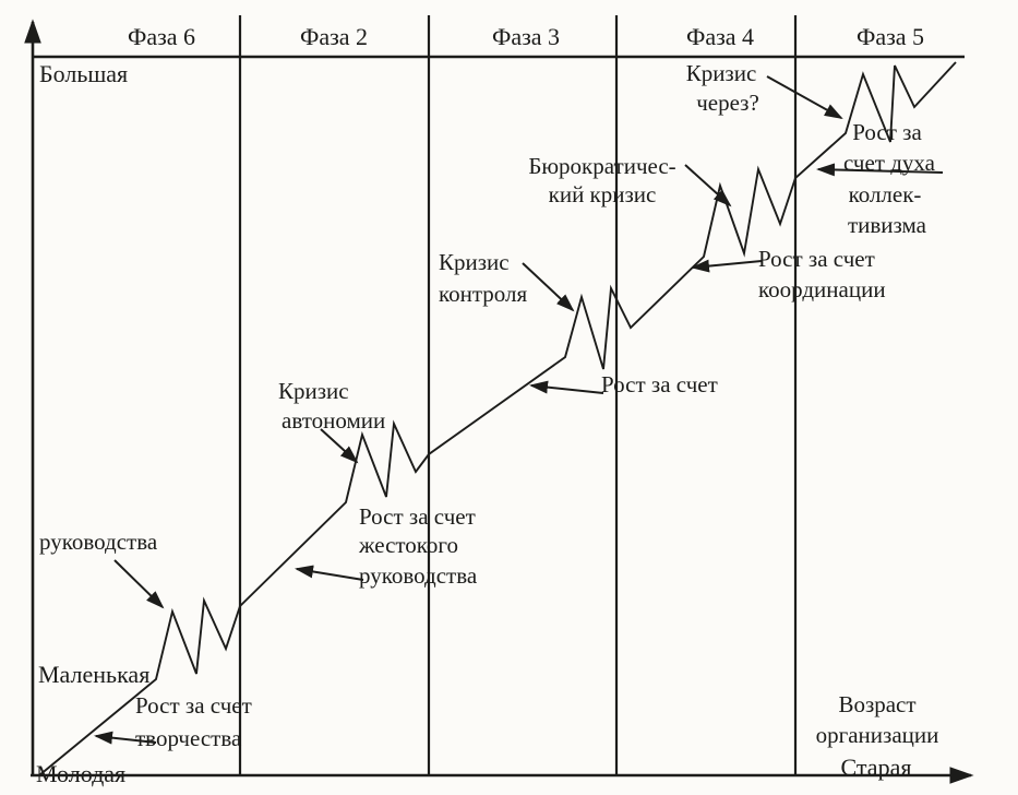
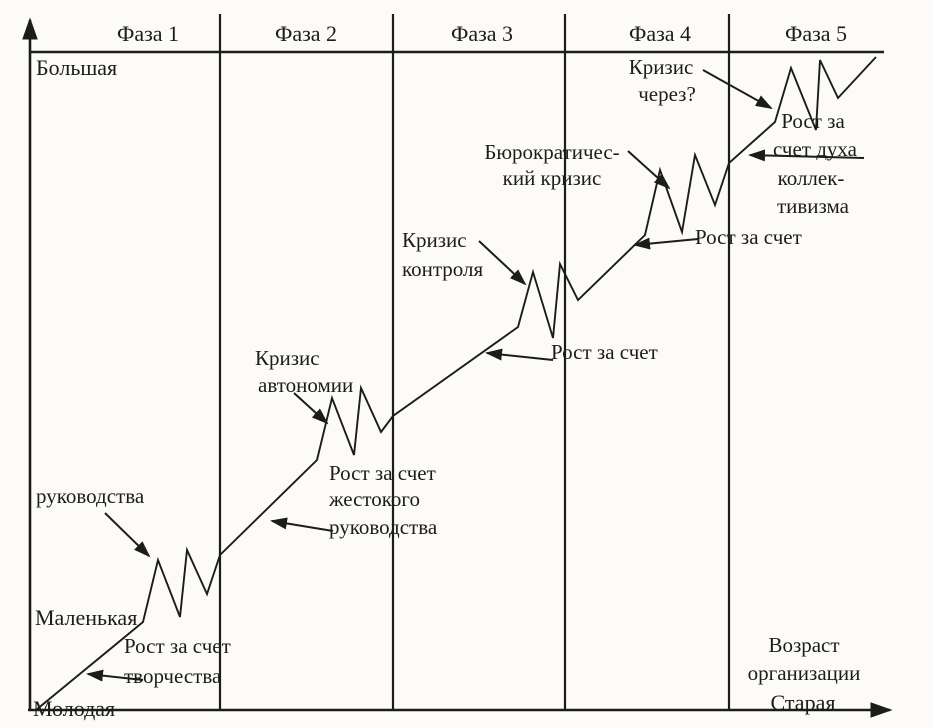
- Фаза 6
+ Фаза 1
  Фаза 2
  Фаза 3
  Фаза 4
  Фаза 5
  Большая
  Маленькая
  Молодая
  Старая
  Возраст
  организации
  руководства
  Кризис
  автономии
  Кризис
  контроля
  Бюрократичес-
  кий кризис
  Кризис
  через?
  Рост за счет
  творчества
  Рост за счет
  жестокого
  руководства
  Рост за счет
  Рост за счет
- координации
  Рост за
  счет духа
  коллек-
  тивизма
